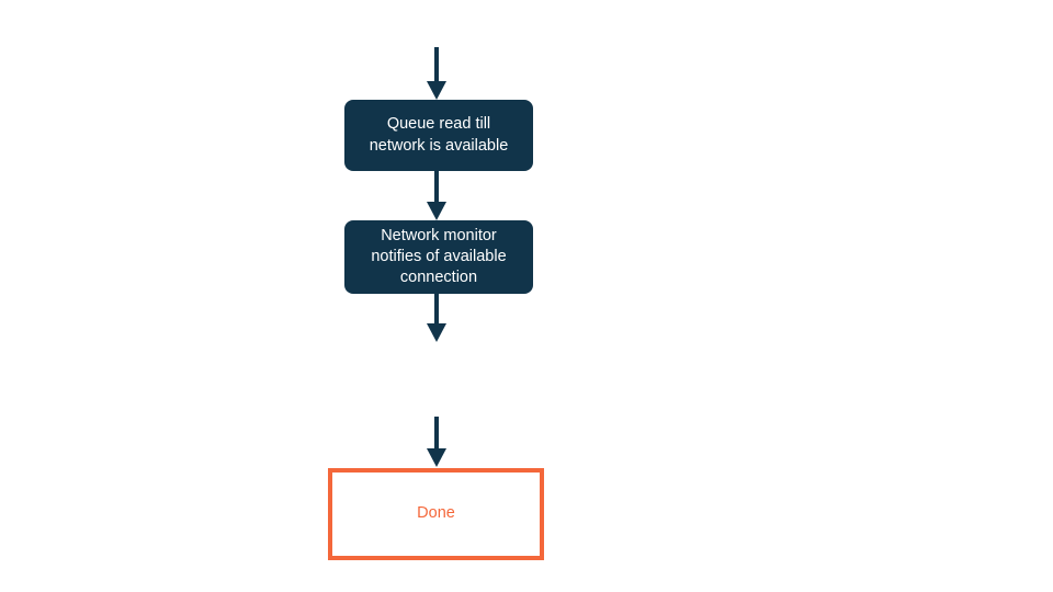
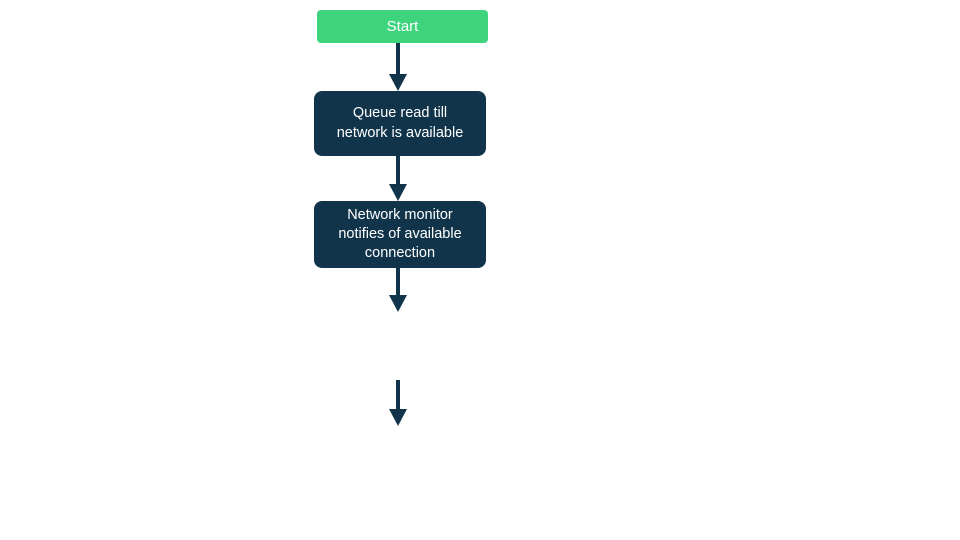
+ Start
  Queue read till
  network is available
  Network monitor
  notifies of available
  connection
- Done
